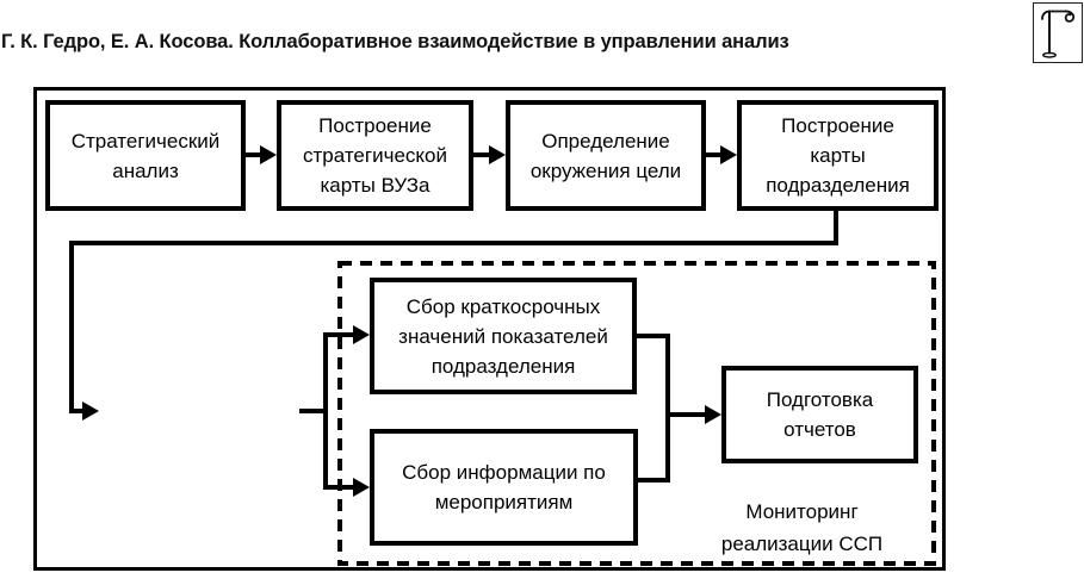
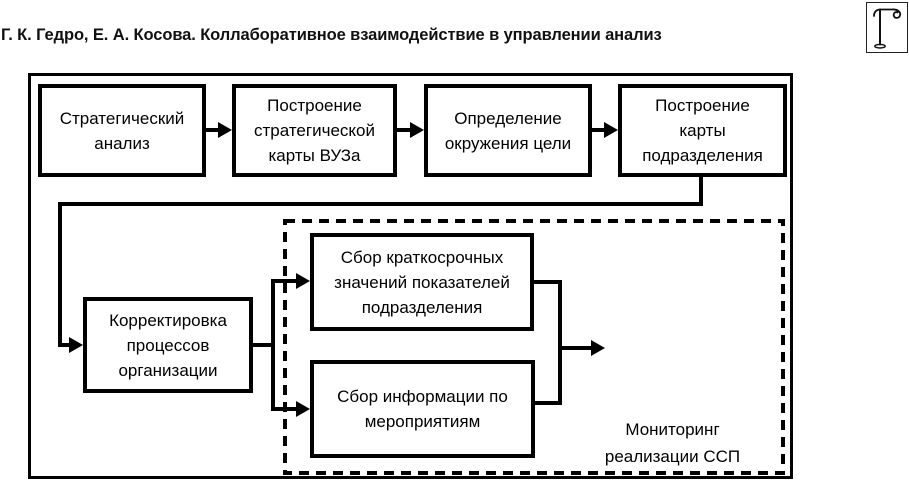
  Г. К. Гедро, Е. А. Косова. Коллаборативное взаимодействие в управлении анализ
  Стратегический
  анализ
  Построение
  стратегической
  карты ВУЗа
  Определение
  окружения цели
  Построение
  карты
  подразделения
+ Корректировка
+ процессов
+ организации
  Сбор краткосрочных
  значений показателей
  подразделения
  Сбор информации по
  мероприятиям
- Подготовка
- отчетов
  Мониторинг
  реализации ССП
